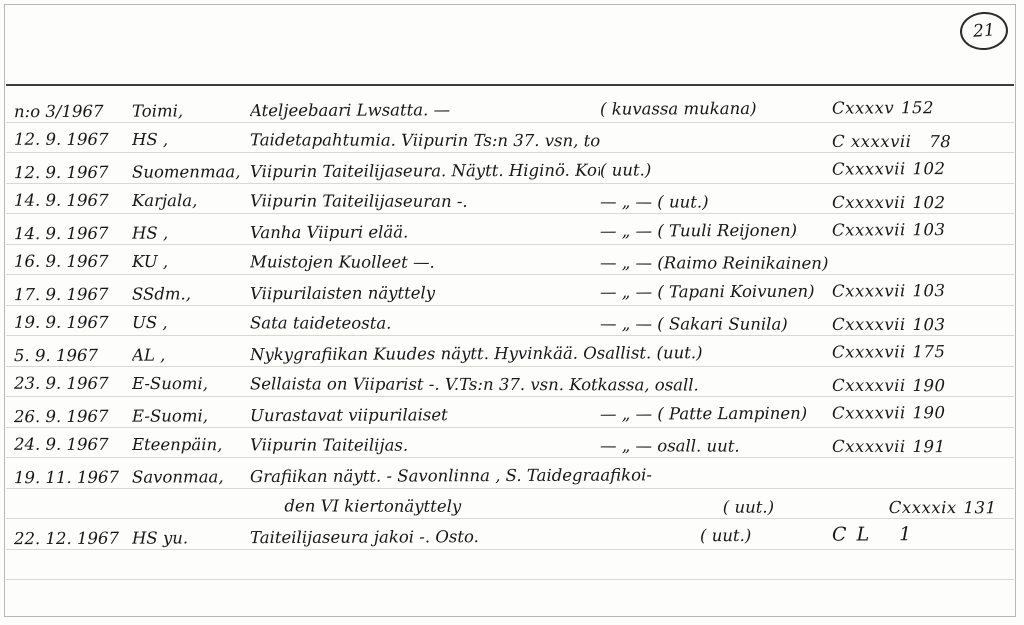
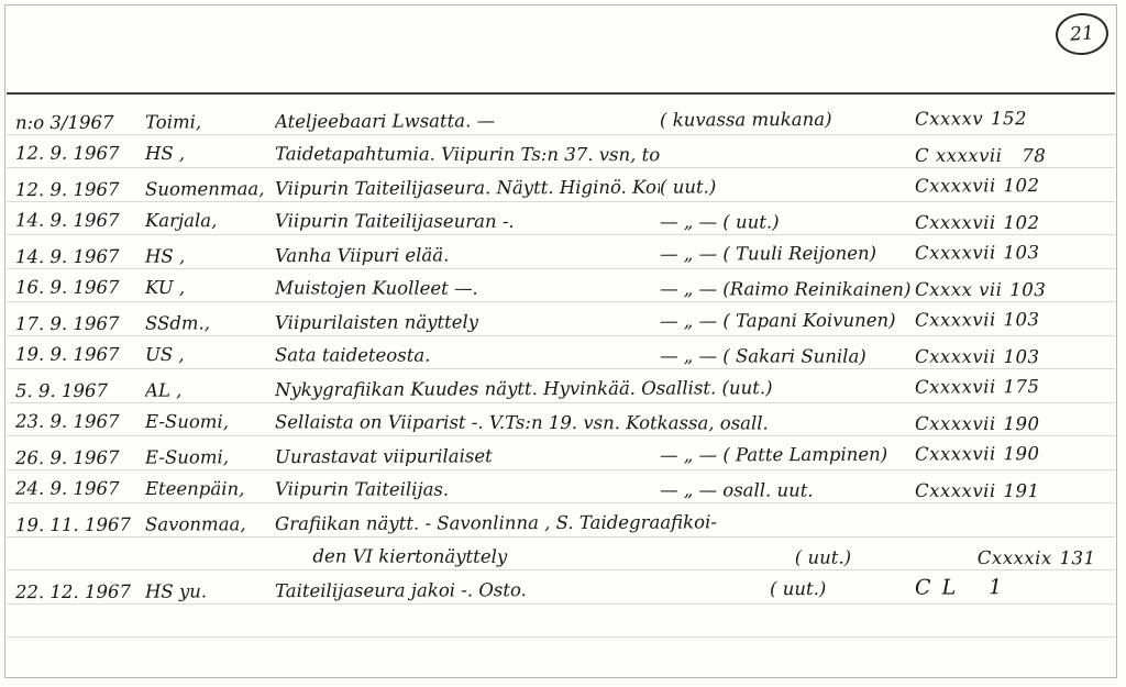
  n:o 3/1967
  Toimi,
  Ateljeebaari Lwsatta. —
  ( kuvassa mukana)
  Cxxxxv 152
  12. 9. 1967
  HS ,
  Taidetapahtumia. Viipurin Ts:n 37. vsn, to
  C xxxxvii 78
  12. 9. 1967
  Suomenmaa,
  Viipurin Taiteilijaseura. Näytt. Higinö. Ko
  ( uut.)
  Cxxxxvii 102
  14. 9. 1967
  Karjala,
  Viipurin Taiteilijaseuran -.
  — „ — ( uut.)
  Cxxxxvii 102
  14. 9. 1967
  HS ,
  Vanha Viipuri elää.
  — „ — ( Tuuli Reijonen)
  Cxxxxvii 103
  16. 9. 1967
  KU ,
  Muistojen Kuolleet —.
  — „ — (Raimo Reinikainen)
+ Cxxxx vii 103
  17. 9. 1967
  SSdm.,
  Viipurilaisten näyttely
  — „ — ( Tapani Koivunen)
  Cxxxxvii 103
  19. 9. 1967
  US ,
  Sata taideteosta.
  — „ — ( Sakari Sunila)
  Cxxxxvii 103
  5. 9. 1967
  AL ,
  Nykygrafiikan Kuudes näytt. Hyvinkää. Osallist. (uut.)
  Cxxxxvii 175
  23. 9. 1967
  E-Suomi,
- Sellaista on Viiparist -. V.Ts:n 37. vsn. Kotkassa, osall.
+ Sellaista on Viiparist -. V.Ts:n 19. vsn. Kotkassa, osall.
  Cxxxxvii 190
  26. 9. 1967
  E-Suomi,
  Uurastavat viipurilaiset
  — „ — ( Patte Lampinen)
  Cxxxxvii 190
  24. 9. 1967
  Eteenpäin,
  Viipurin Taiteilijas.
  — „ — osall. uut.
  Cxxxxvii 191
  19. 11. 1967
  Savonmaa,
  Grafiikan näytt. - Savonlinna , S. Taidegraafikoi-
  den VI kiertonäyttely
  ( uut.)
  Cxxxxix 131
  22. 12. 1967
  HS yu.
  Taiteilijaseura jakoi -. Osto.
  ( uut.)
  C L 1
